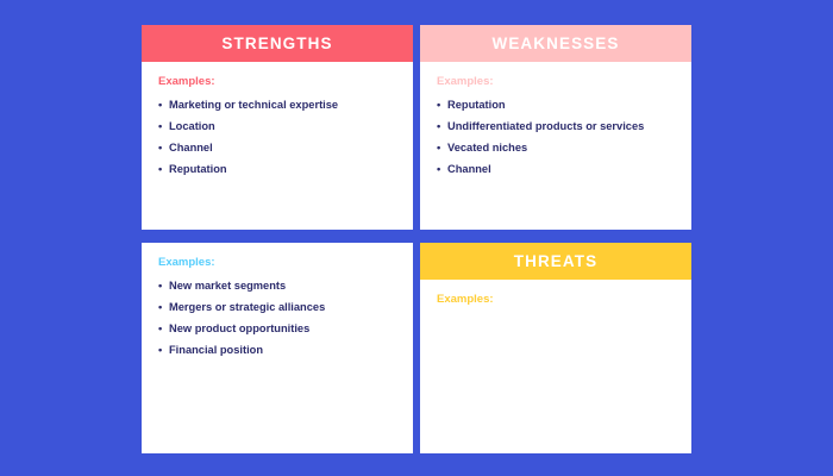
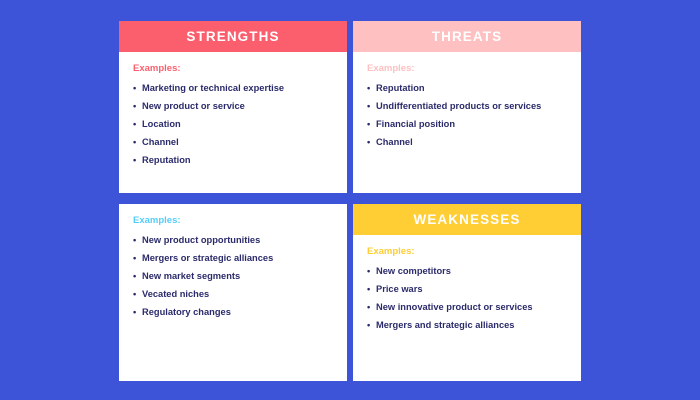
  STRENGTHS
  Examples:
  Marketing or technical expertise
+ New product or service
  Location
  Channel
  Reputation
- WEAKNESSES
+ THREATS
  Examples:
  Reputation
  Undifferentiated products or services
- Vecated niches
+ Financial position
  Channel
  Examples:
- New market segments
+ New product opportunities
  Mergers or strategic alliances
- New product opportunities
+ New market segments
- Financial position
+ Vecated niches
+ Regulatory changes
- THREATS
+ WEAKNESSES
  Examples:
+ New competitors
+ Price wars
+ New innovative product or services
+ Mergers and strategic alliances
